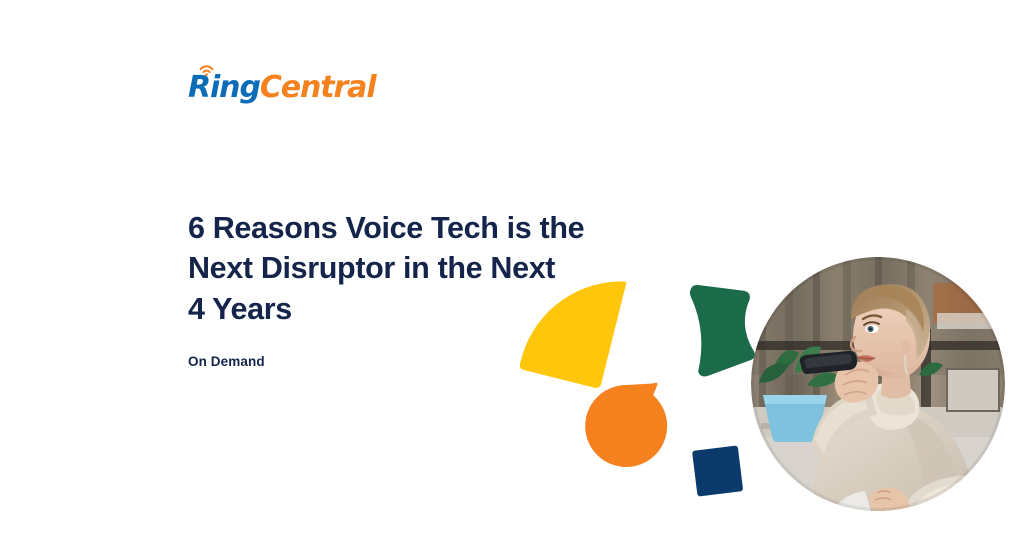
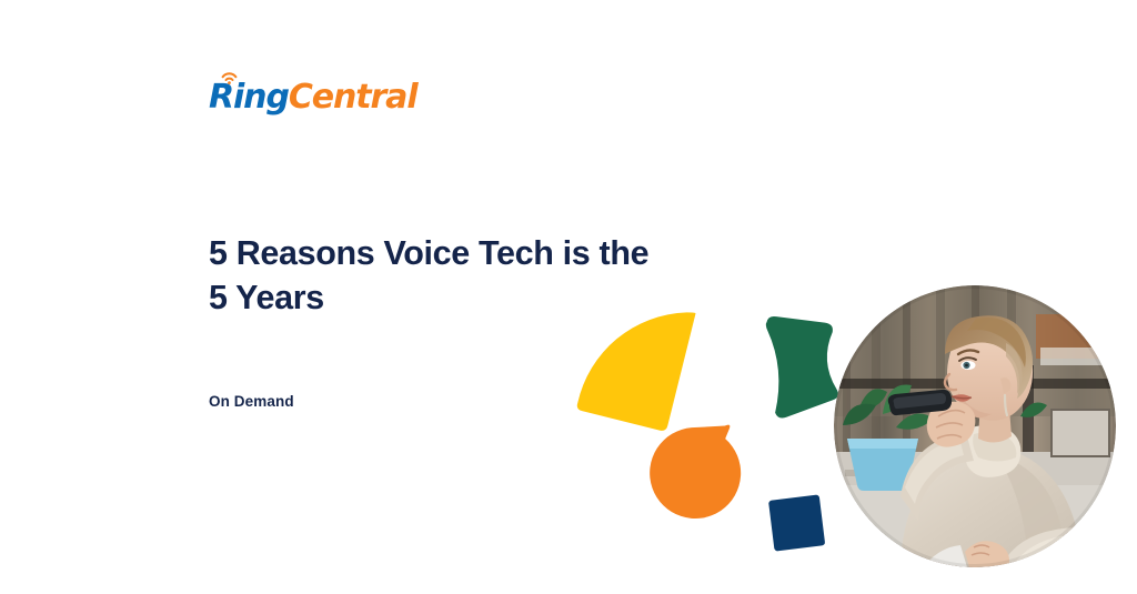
  Ring
  Central
- 6 Reasons Voice Tech is the
+ 5 Reasons Voice Tech is the
- Next Disruptor in the Next
- 4 Years
+ 5 Years
  On Demand
